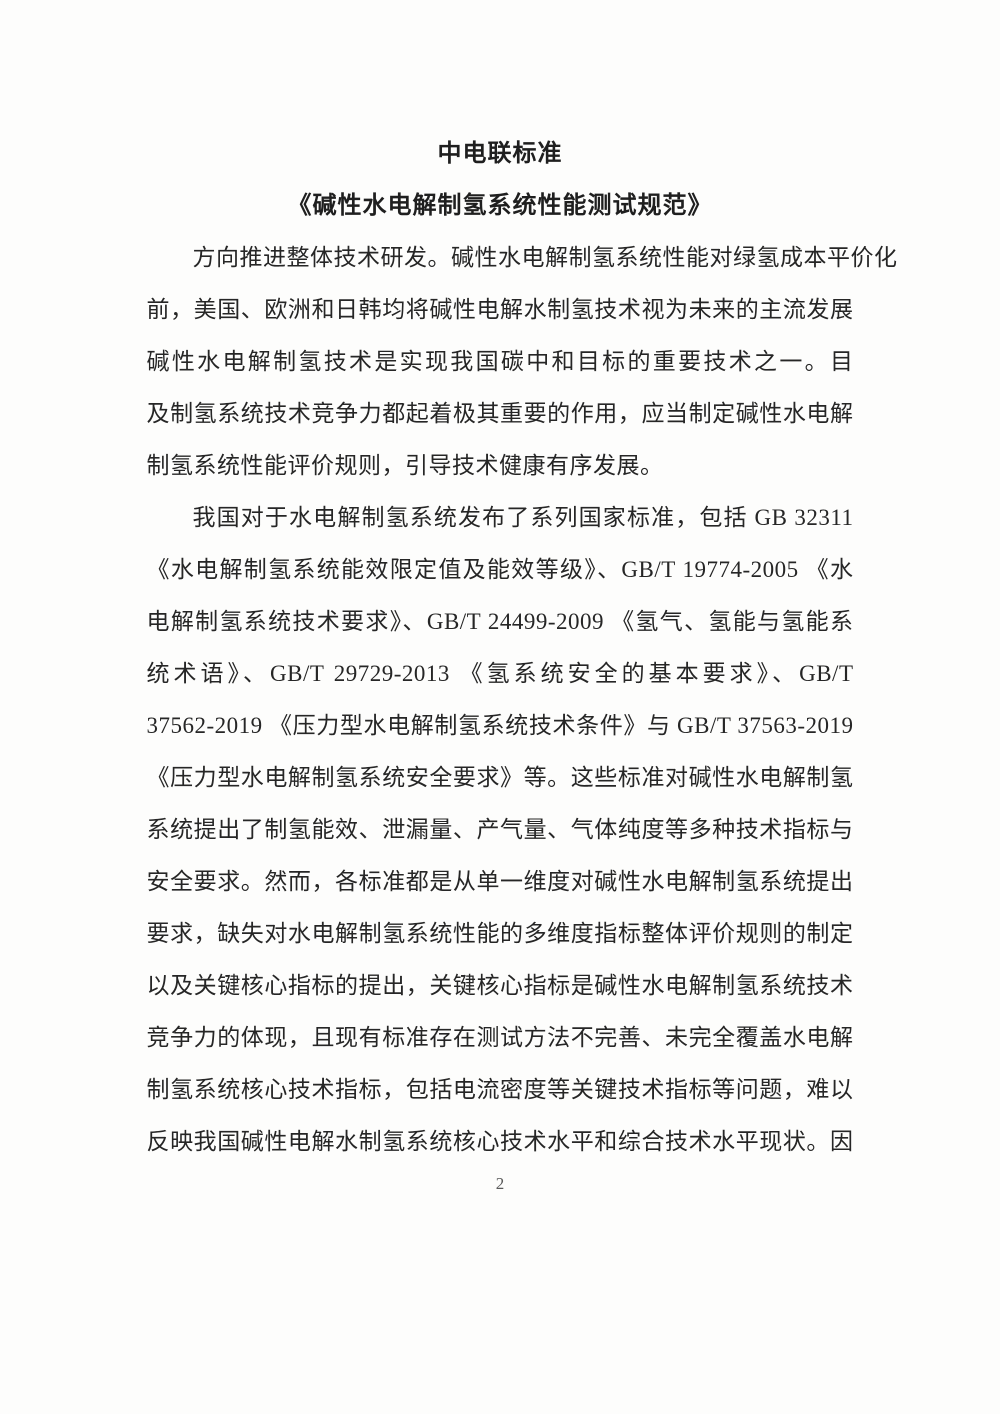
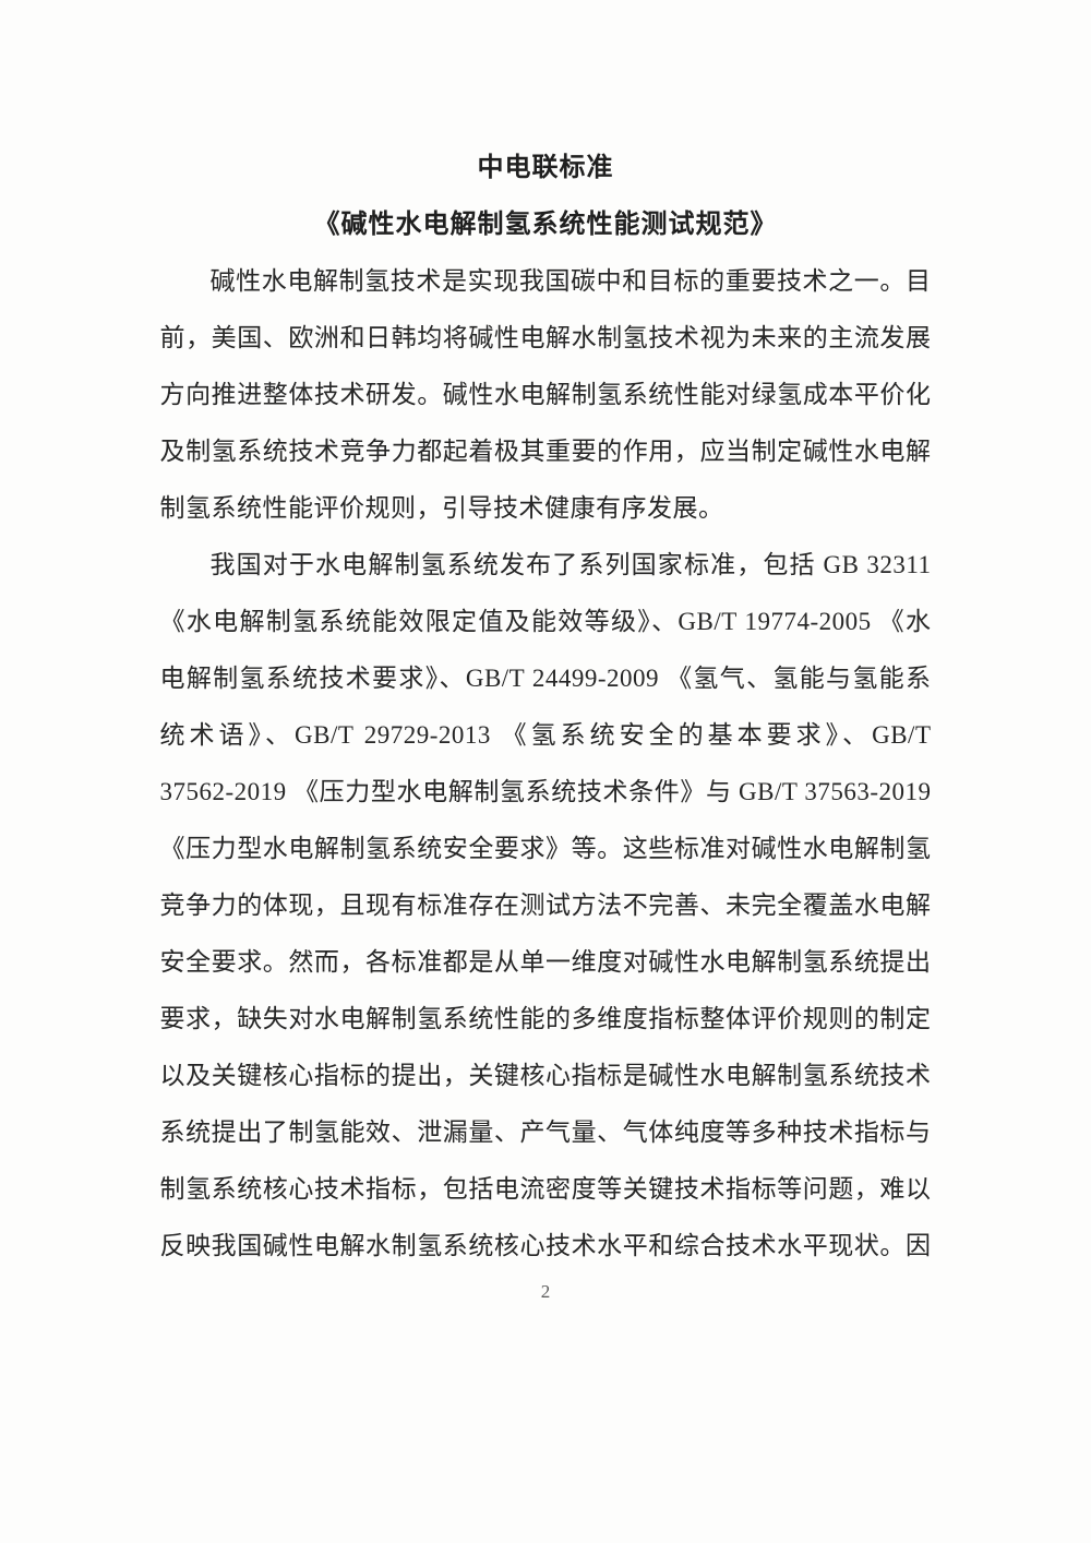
  中电联标准
  《碱性水电解制氢系统性能测试规范》
- 方向推进整体技术研发。碱性水电解制氢系统性能对绿氢成本平价化
+ 碱性水电解制氢技术是实现我国碳中和目标的重要技术之一。目
  前，美国、欧洲和日韩均将碱性电解水制氢技术视为未来的主流发展
- 碱性水电解制氢技术是实现我国碳中和目标的重要技术之一。目
+ 方向推进整体技术研发。碱性水电解制氢系统性能对绿氢成本平价化
  及制氢系统技术竞争力都起着极其重要的作用，应当制定碱性水电解
  制氢系统性能评价规则，引导技术健康有序发展。
  我国对于水电解制氢系统发布了系列国家标准，包括 GB 32311
  《水电解制氢系统能效限定值及能效等级》、GB/T 19774-2005 《水
  电解制氢系统技术要求》、GB/T 24499-2009 《氢气、氢能与氢能系
  统术语》、GB/T 29729-2013 《氢系统安全的基本要求》、GB/T
  37562-2019 《压力型水电解制氢系统技术条件》与 GB/T 37563-2019
  《压力型水电解制氢系统安全要求》等。这些标准对碱性水电解制氢
- 系统提出了制氢能效、泄漏量、产气量、气体纯度等多种技术指标与
+ 竞争力的体现，且现有标准存在测试方法不完善、未完全覆盖水电解
  安全要求。然而，各标准都是从单一维度对碱性水电解制氢系统提出
  要求，缺失对水电解制氢系统性能的多维度指标整体评价规则的制定
  以及关键核心指标的提出，关键核心指标是碱性水电解制氢系统技术
- 竞争力的体现，且现有标准存在测试方法不完善、未完全覆盖水电解
+ 系统提出了制氢能效、泄漏量、产气量、气体纯度等多种技术指标与
  制氢系统核心技术指标，包括电流密度等关键技术指标等问题，难以
  反映我国碱性电解水制氢系统核心技术水平和综合技术水平现状。因
  2
